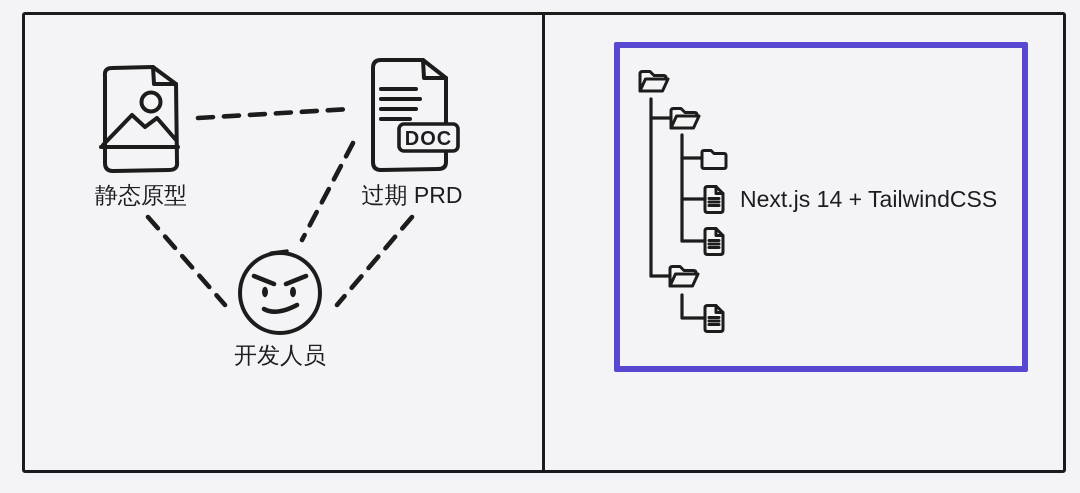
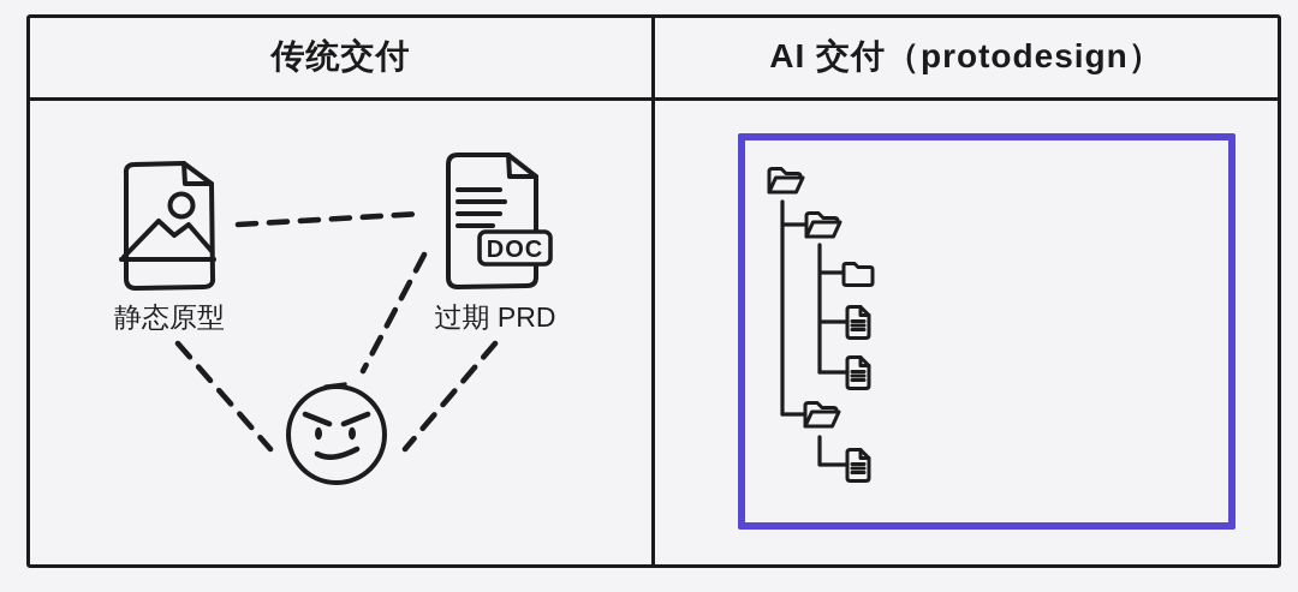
+ 传统交付
+ AI 交付（protodesign）
  静态原型
  DOC
  过期 PRD
- 开发人员
- Next.js 14 + TailwindCSS
